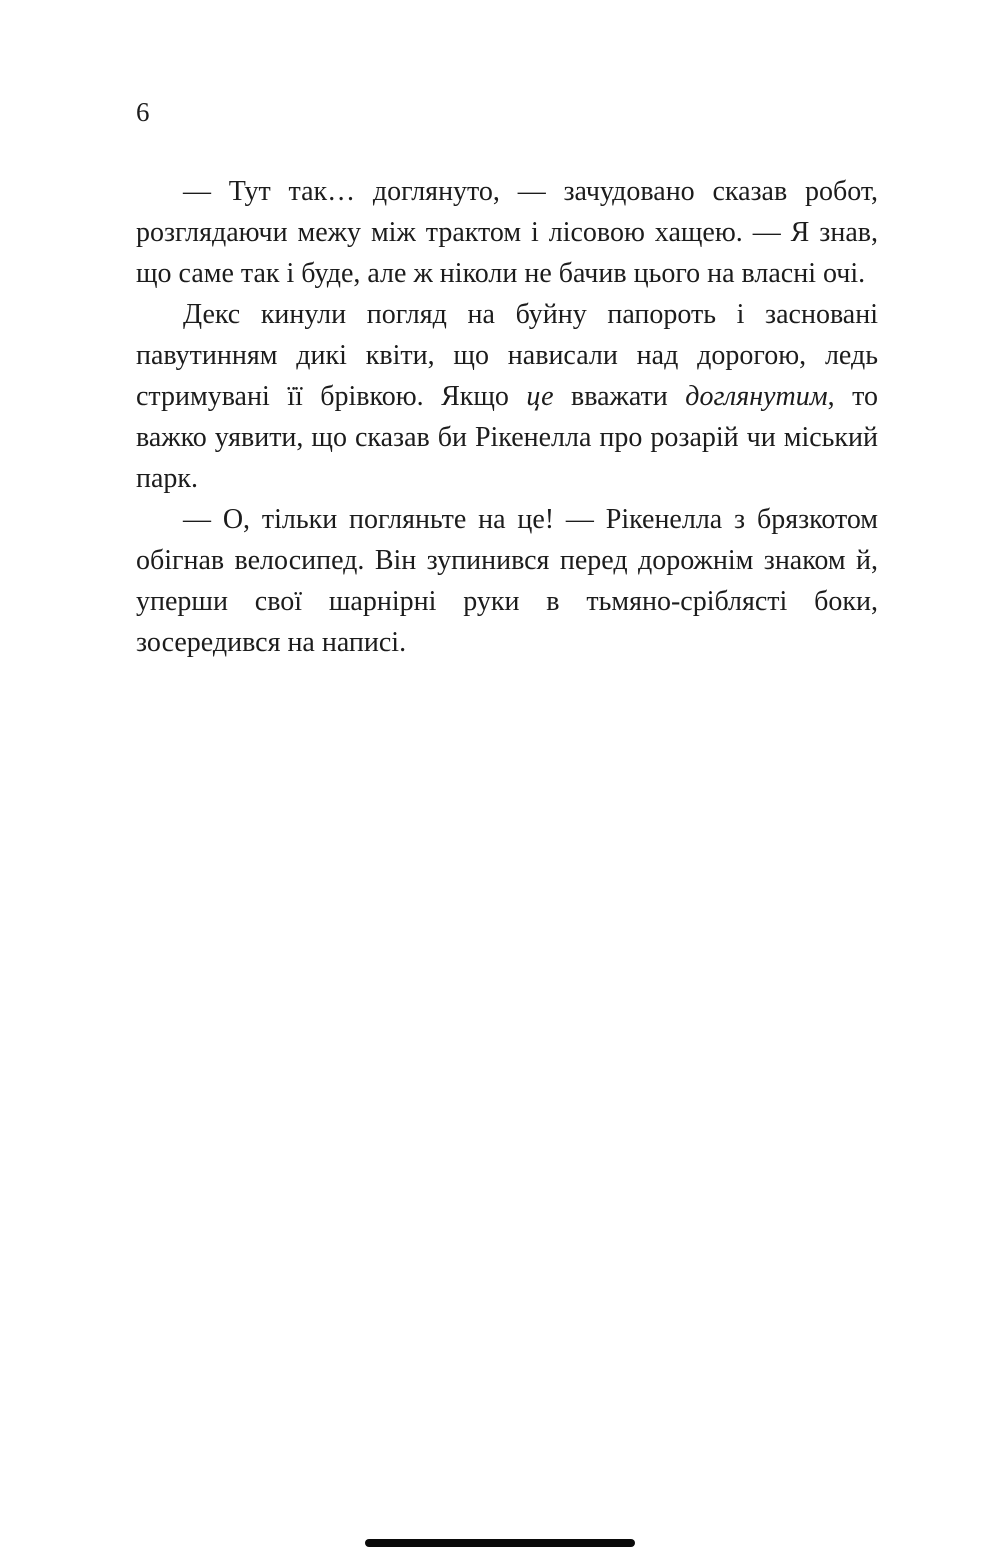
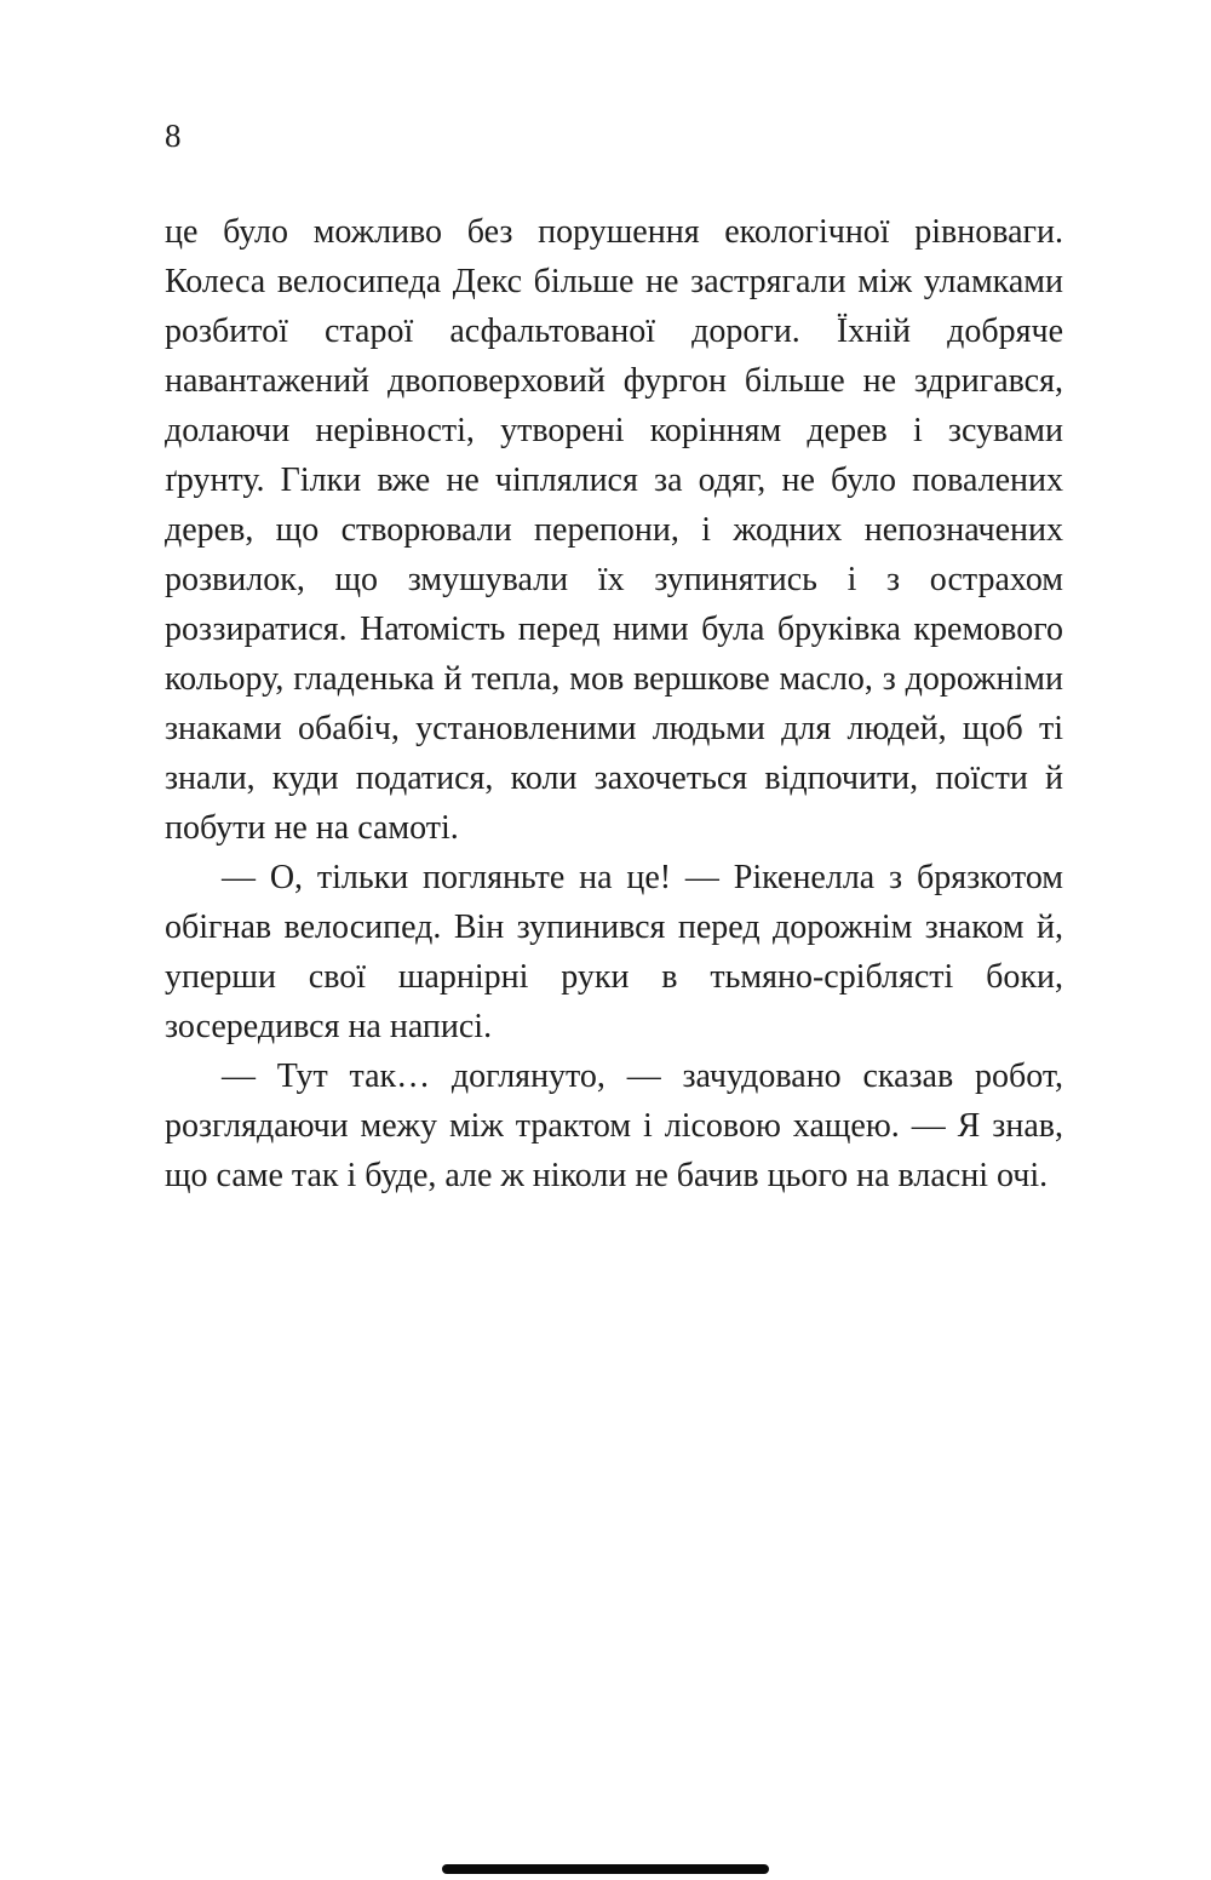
- 6
+ 8
+ це було можливо без порушення екологічної рівноваги. Колеса велосипеда Декс більше не застрягали між уламками розбитої старої асфальтованої дороги. Їхній добряче навантажений двоповерховий фургон більше не здригався, долаючи нерівності, утворені корінням дерев і зсувами ґрунту. Гілки вже не чіплялися за одяг, не було повалених дерев, що створювали перепони, і жодних непозначених розвилок, що змушували їх зупинятись і з острахом роззиратися. Натомість перед ними була бруківка кремового кольору, гладенька й тепла, мов вершкове масло, з дорожніми знаками обабіч, установленими людьми для людей, щоб ті знали, куди податися, коли захочеться відпочити, поїсти й побути не на самоті.
- — Тут так… доглянуто, — зачудовано сказав робот, розглядаючи межу між трактом і лісовою хащею. — Я знав, що саме так і буде, але ж ніколи не бачив цього на власні очі.
+ — О, тільки погляньте на це! — Рікенелла з брязкотом обігнав велосипед. Він зупинився перед дорожнім знаком й, уперши свої шарнірні руки в тьмяно-сріблясті боки, зосередився на написі.
- Декс кинули погляд на буйну папороть і засновані павутинням дикі квіти, що нависали над дорогою, ледь стримувані її брівкою. Якщо це вважати доглянутим, то важко уявити, що сказав би Рікенелла про розарій чи міський парк.
- — О, тільки погляньте на це! — Рікенелла з брязкотом обігнав велосипед. Він зупинився перед дорожнім знаком й, уперши свої шарнірні руки в тьмяно-сріблясті боки, зосередився на написі.
+ — Тут так… доглянуто, — зачудовано сказав робот, розглядаючи межу між трактом і лісовою хащею. — Я знав, що саме так і буде, але ж ніколи не бачив цього на власні очі.
